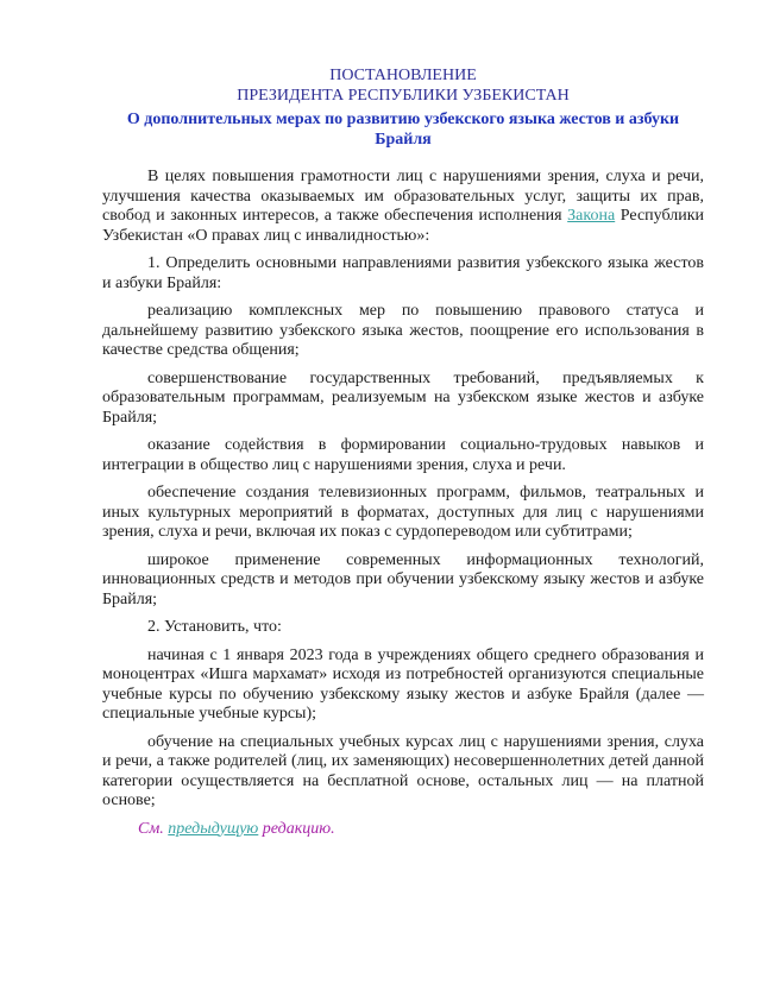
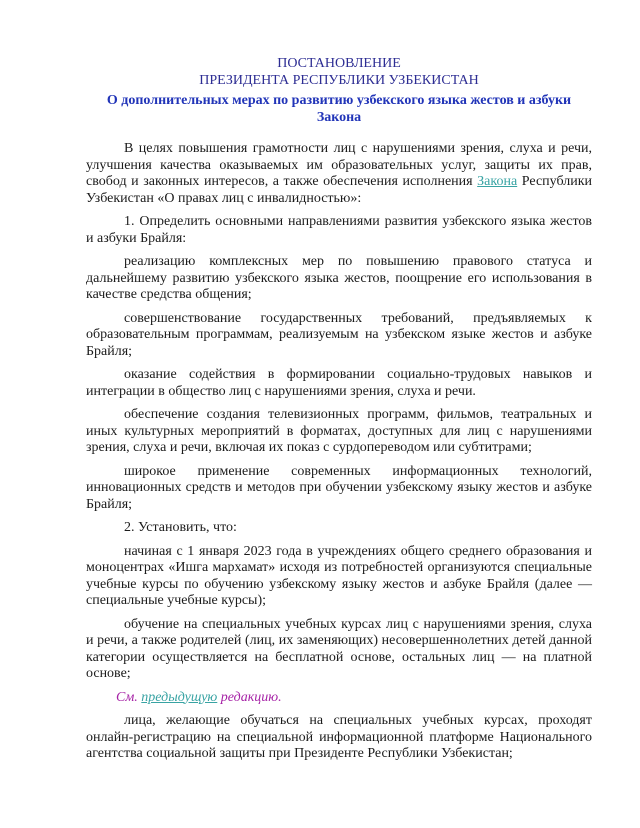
  ПОСТАНОВЛЕНИЕ
  ПРЕЗИДЕНТА РЕСПУБЛИКИ УЗБЕКИСТАН
- О дополнительных мерах по развитию узбекского языка жестов и азбуки Брайля
+ О дополнительных мерах по развитию узбекского языка жестов и азбуки Закона
  В целях повышения грамотности лиц с нарушениями зрения, слуха и речи, улучшения качества оказываемых им образовательных услуг, защиты их прав, свобод и законных интересов, а также обеспечения исполнения Закона Республики Узбекистан «О правах лиц с инвалидностью»:
  1. Определить основными направлениями развития узбекского языка жестов и азбуки Брайля:
  реализацию комплексных мер по повышению правового статуса и дальнейшему развитию узбекского языка жестов, поощрение его использования в качестве средства общения;
  совершенствование государственных требований, предъявляемых к образовательным программам, реализуемым на узбекском языке жестов и азбуке Брайля;
  оказание содействия в формировании социально-трудовых навыков и интеграции в общество лиц с нарушениями зрения, слуха и речи.
  обеспечение создания телевизионных программ, фильмов, театральных и иных культурных мероприятий в форматах, доступных для лиц с нарушениями зрения, слуха и речи, включая их показ с сурдопереводом или субтитрами;
  широкое применение современных информационных технологий, инновационных средств и методов при обучении узбекскому языку жестов и азбуке Брайля;
  2. Установить, что:
  начиная с 1 января 2023 года в учреждениях общего среднего образования и моноцентрах «Ишга мархамат» исходя из потребностей организуются специальные учебные курсы по обучению узбекскому языку жестов и азбуке Брайля (далее — специальные учебные курсы);
  обучение на специальных учебных курсах лиц с нарушениями зрения, слуха и речи, а также родителей (лиц, их заменяющих) несовершеннолетних детей данной категории осуществляется на бесплатной основе, остальных лиц — на платной основе;
  См. предыдущую редакцию.
+ лица, желающие обучаться на специальных учебных курсах, проходят онлайн-регистрацию на специальной информационной платформе Национального агентства социальной защиты при Президенте Республики Узбекистан;
